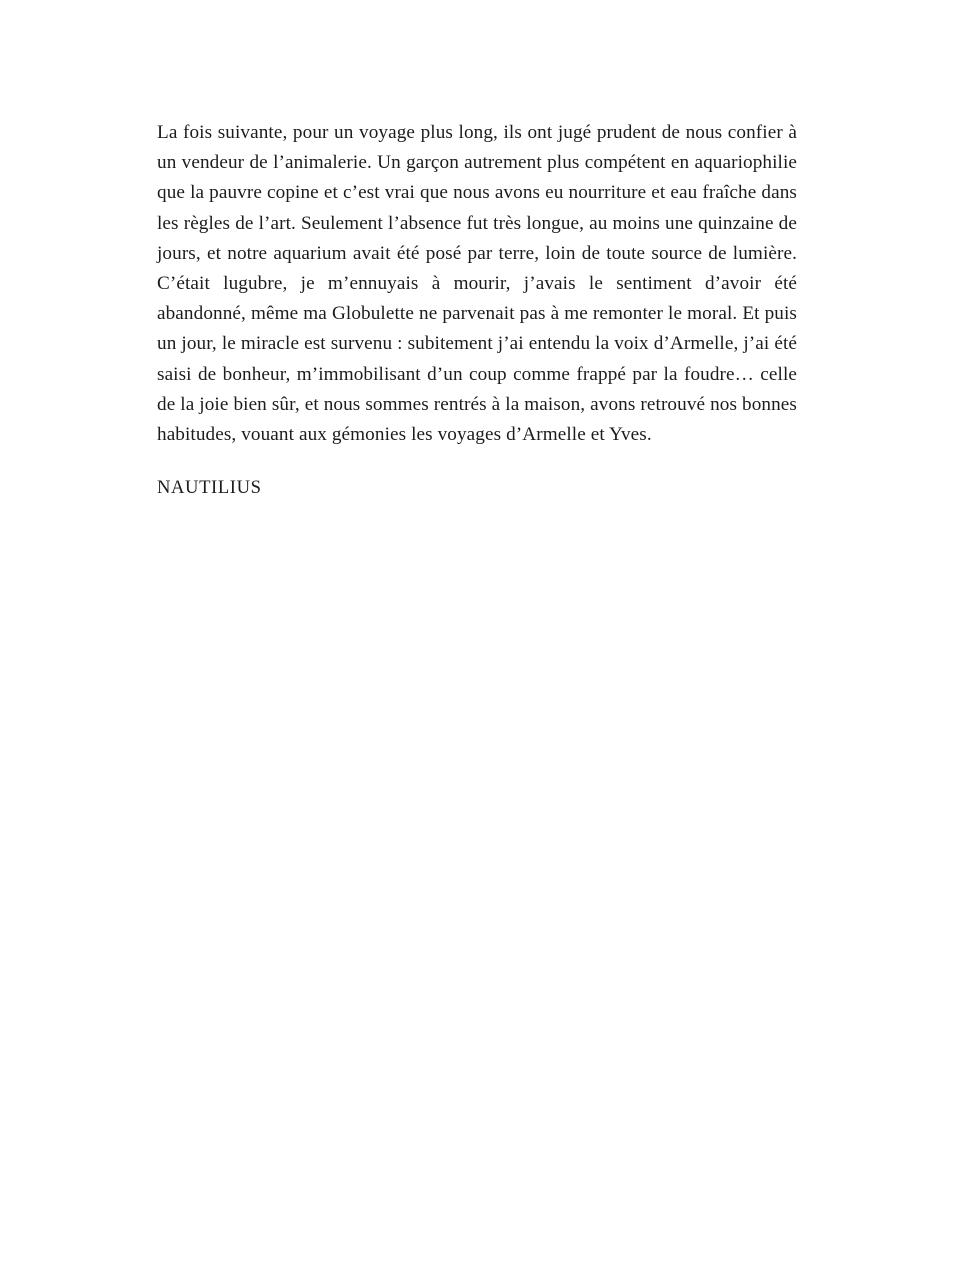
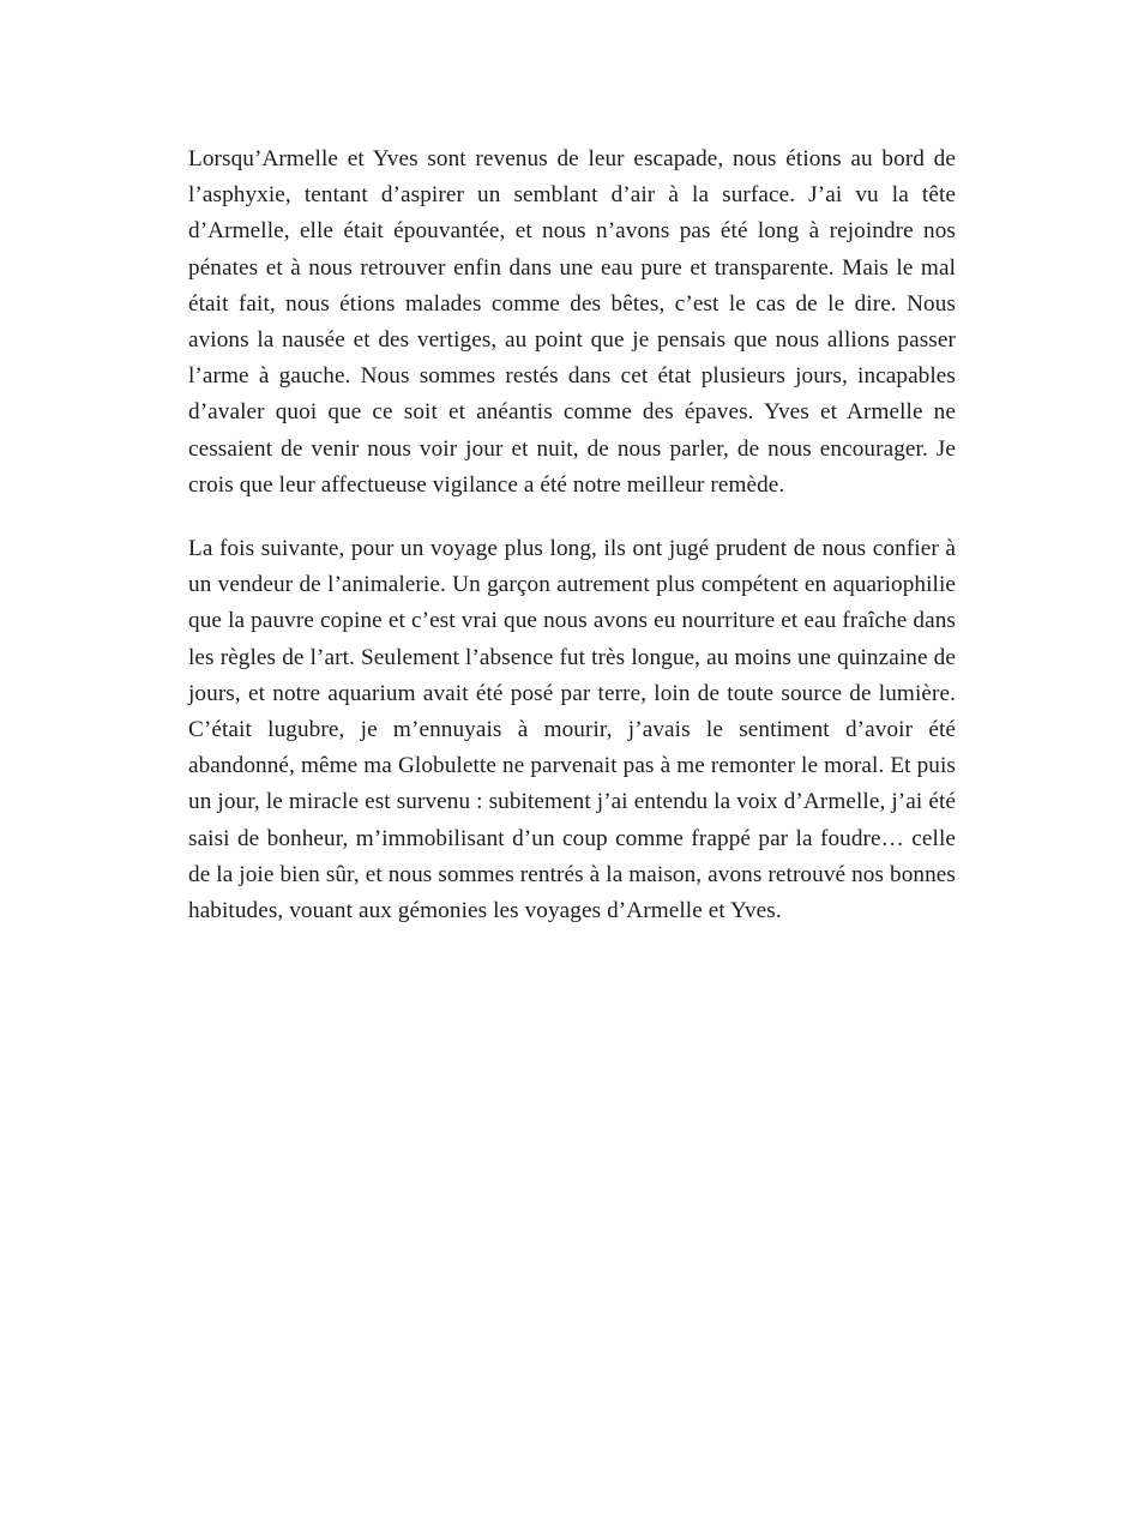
+ Lorsqu’Armelle et Yves sont revenus de leur escapade, nous étions au bord de l’asphyxie, tentant d’aspirer un semblant d’air à la surface. J’ai vu la tête d’Armelle, elle était épouvantée, et nous n’avons pas été long à rejoindre nos pénates et à nous retrouver enfin dans une eau pure et transparente. Mais le mal était fait, nous étions malades comme des bêtes, c’est le cas de le dire. Nous avions la nausée et des vertiges, au point que je pensais que nous allions passer l’arme à gauche. Nous sommes restés dans cet état plusieurs jours, incapables d’avaler quoi que ce soit et anéantis comme des épaves. Yves et Armelle ne cessaient de venir nous voir jour et nuit, de nous parler, de nous encourager. Je crois que leur affectueuse vigilance a été notre meilleur remède.
  La fois suivante, pour un voyage plus long, ils ont jugé prudent de nous confier à un vendeur de l’animalerie. Un garçon autrement plus compétent en aquariophilie que la pauvre copine et c’est vrai que nous avons eu nourriture et eau fraîche dans les règles de l’art. Seulement l’absence fut très longue, au moins une quinzaine de jours, et notre aquarium avait été posé par terre, loin de toute source de lumière. C’était lugubre, je m’ennuyais à mourir, j’avais le sentiment d’avoir été abandonné, même ma Globulette ne parvenait pas à me remonter le moral. Et puis un jour, le miracle est survenu : subitement j’ai entendu la voix d’Armelle, j’ai été saisi de bonheur, m’immobilisant d’un coup comme frappé par la foudre… celle de la joie bien sûr, et nous sommes rentrés à la maison, avons retrouvé nos bonnes habitudes, vouant aux gémonies les voyages d’Armelle et Yves.
- NAUTILIUS
